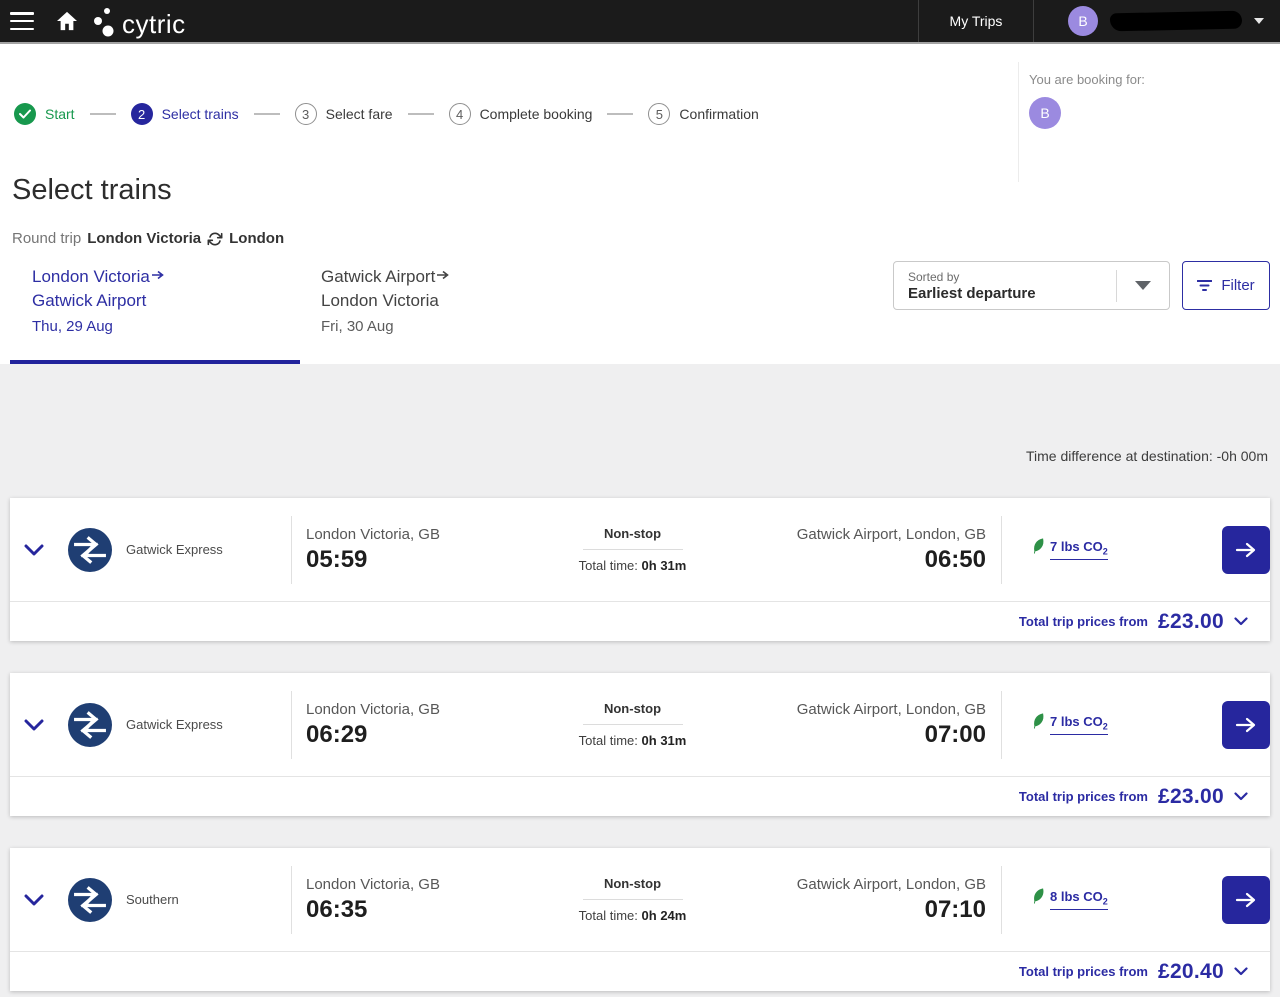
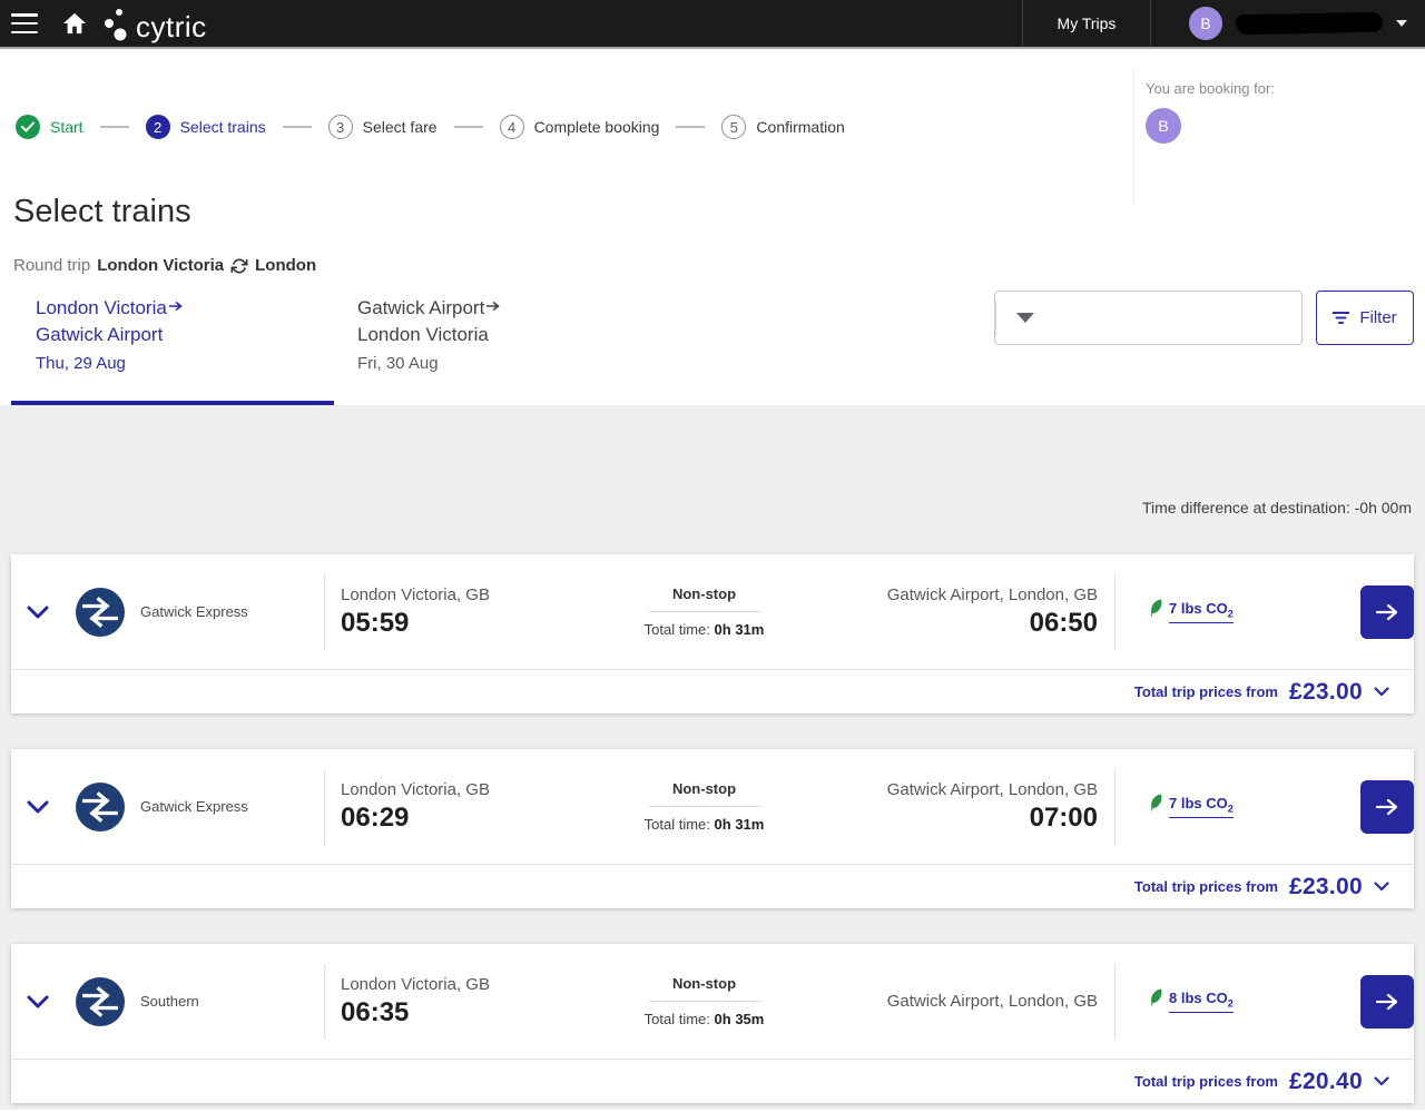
  cytric
  My Trips
  B
  You are booking for:
  B
  Start
  2
  Select trains
  3
  Select fare
  4
  Complete booking
  5
  Confirmation
  Select trains
  Round trip
  London Victoria
  London
  London Victoria
  Gatwick Airport
  Thu, 29 Aug
  Gatwick Airport
  London Victoria
  Fri, 30 Aug
- Sorted by
- Earliest departure
  Filter
  Time difference at destination: -0h 00m
  Gatwick Express
  London Victoria, GB
  05:59
  Non-stop
  Total time: 0h 31m
  Gatwick Airport, London, GB
  06:50
  7 lbs CO2
  Total trip prices from
  £23.00
  Gatwick Express
  London Victoria, GB
  06:29
  Non-stop
  Total time: 0h 31m
  Gatwick Airport, London, GB
  07:00
  7 lbs CO2
  Total trip prices from
  £23.00
  Southern
  London Victoria, GB
  06:35
  Non-stop
- Total time: 0h 24m
+ Total time: 0h 35m
  Gatwick Airport, London, GB
- 07:10
  8 lbs CO2
  Total trip prices from
  £20.40
